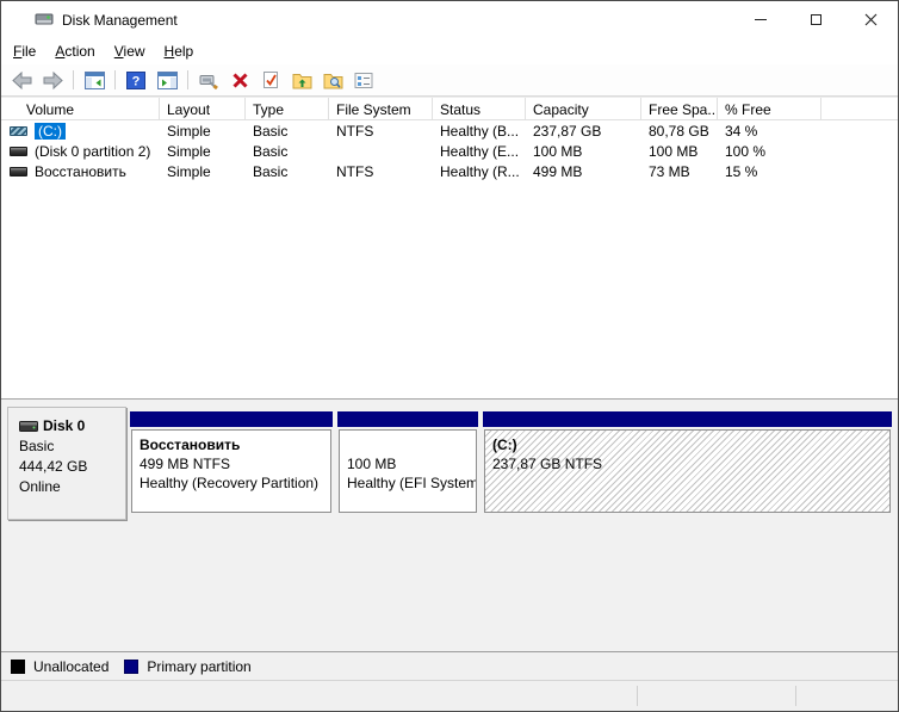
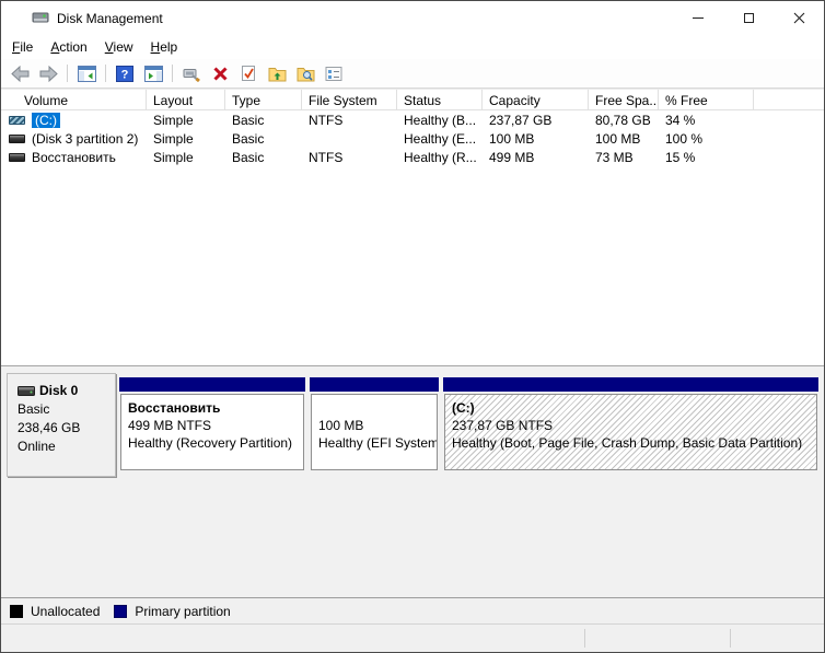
  Disk Management
  File
  Action
  View
  Help
  ?
  Volume
  Layout
  Type
  File System
  Status
  Capacity
  Free Spa...
  % Free
  (C:)
  Simple
  Basic
  NTFS
  Healthy (B...
  237,87 GB
  80,78 GB
  34 %
- (Disk 0 partition 2)
+ (Disk 3 partition 2)
  Simple
  Basic
  Healthy (E...
  100 MB
  100 MB
  100 %
  Восстановить
  Simple
  Basic
  NTFS
  Healthy (R...
  499 MB
  73 MB
  15 %
  Disk 0
  Basic
- 444,42 GB
+ 238,46 GB
  Online
  Восстановить
  499 MB NTFS
  Healthy (Recovery Partition)
  100 MB
  (C:)
  237,87 GB NTFS
+ Healthy (Boot, Page File, Crash Dump, Basic Data Partition)
  Unallocated
  Primary partition
